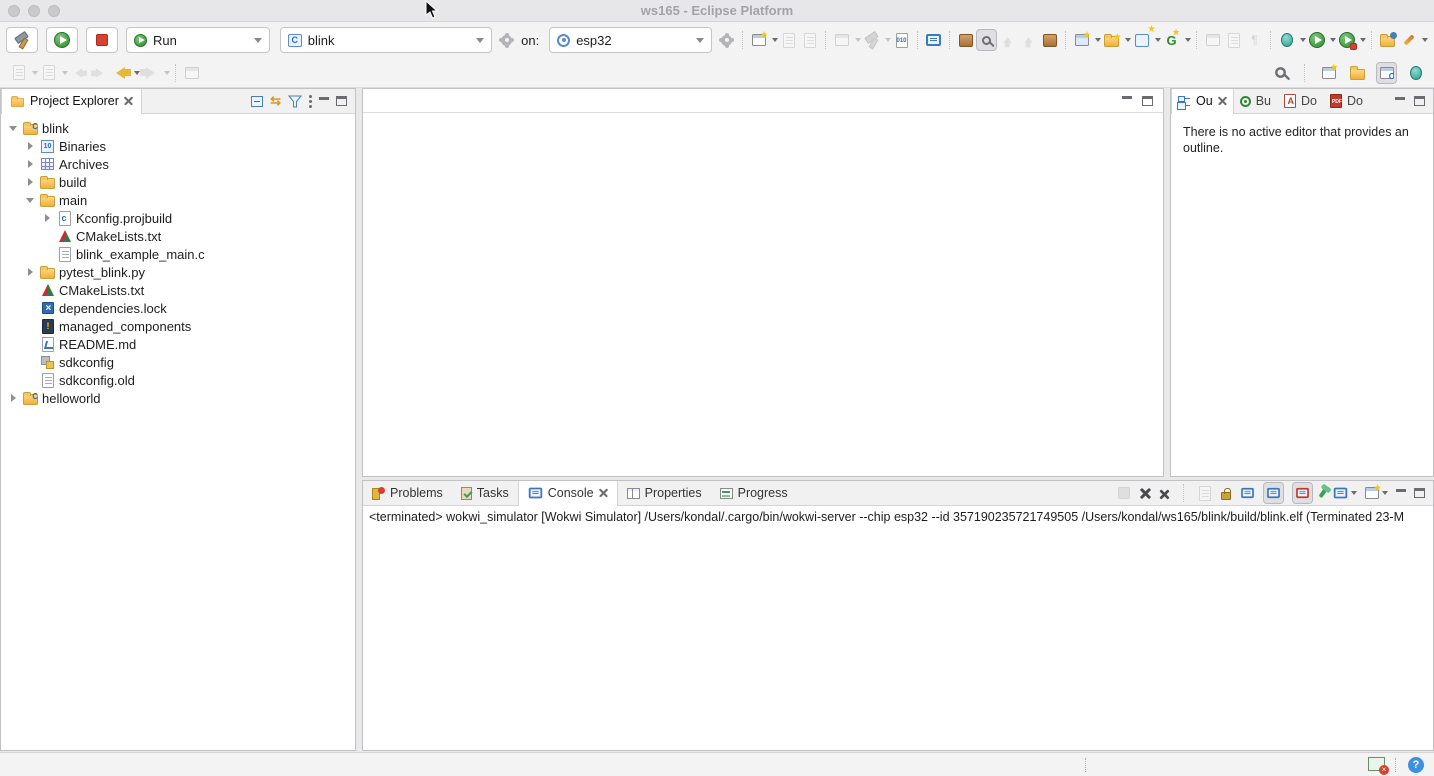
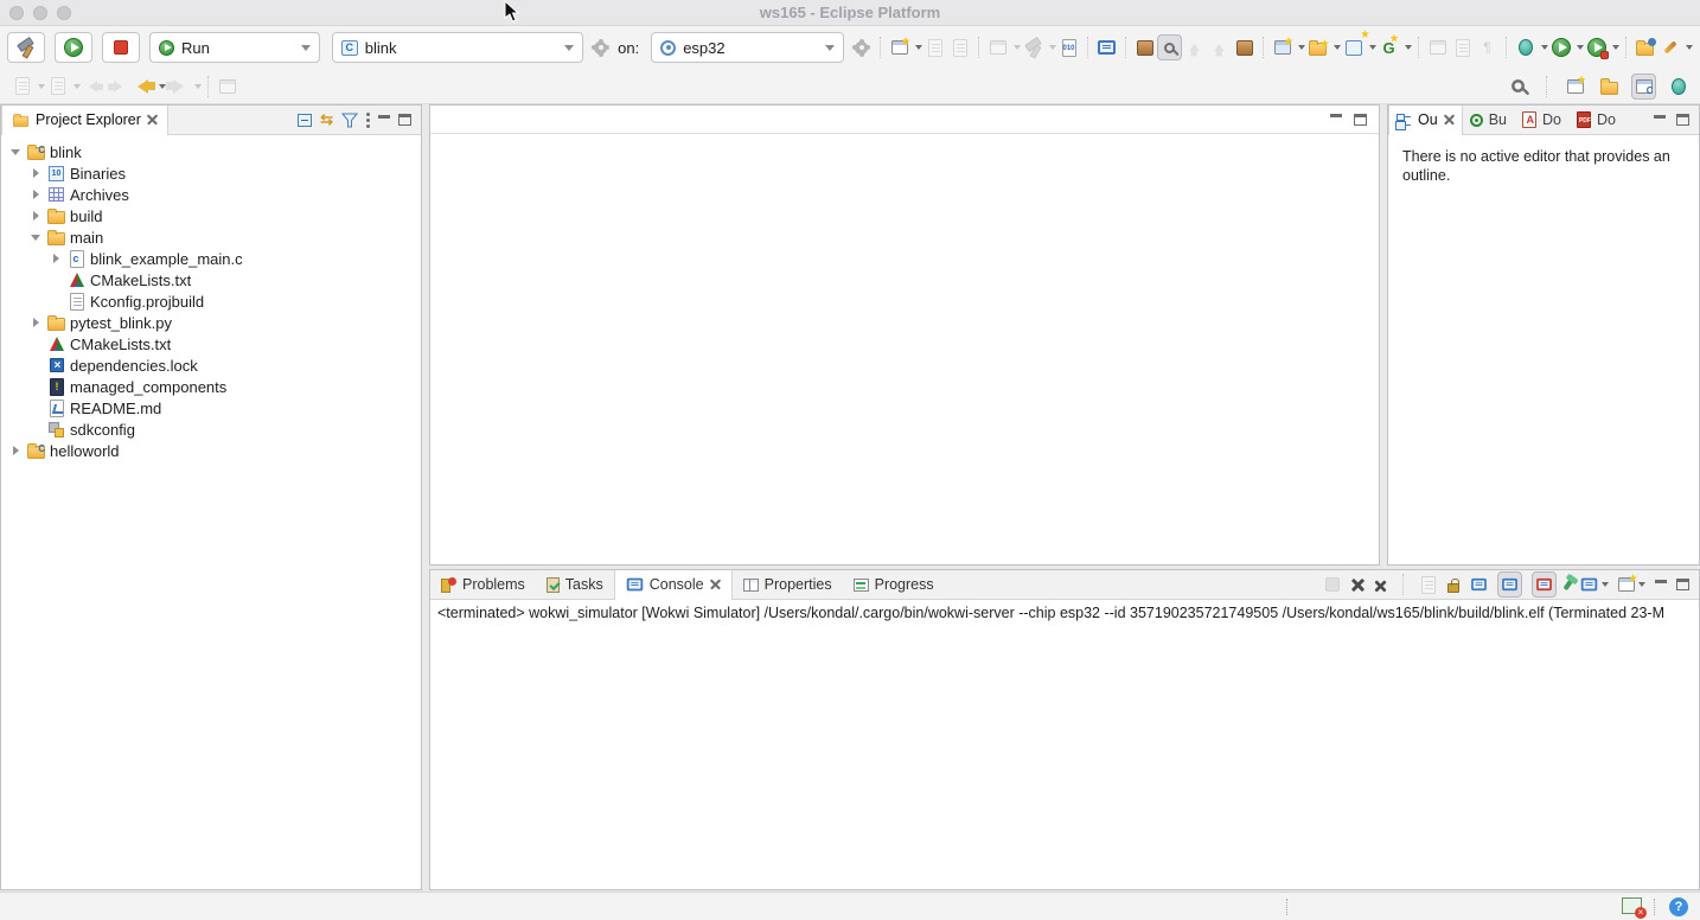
  ws165 - Eclipse Platform
  Run
  blink
  on:
  esp32
  G
  ¶
  C
  Project Explorer
  ⇆
  blink
  Binaries
  Archives
  build
  main
- Kconfig.projbuild
+ blink_example_main.c
  CMakeLists.txt
- blink_example_main.c
+ Kconfig.projbuild
  pytest_blink.py
  CMakeLists.txt
  dependencies.lock
  managed_components
  README.md
  sdkconfig
- sdkconfig.old
  helloworld
  Ou
  Bu
  Do
  Do
  There is no active editor that provides an outline.
  Problems
  Tasks
  Console
  Properties
  Progress
  <terminated> wokwi_simulator [Wokwi Simulator] /Users/kondal/.cargo/bin/wokwi-server --chip esp32 --id 357190235721749505 /Users/kondal/ws165/blink/build/blink.elf (Terminated 23-M
  ?
